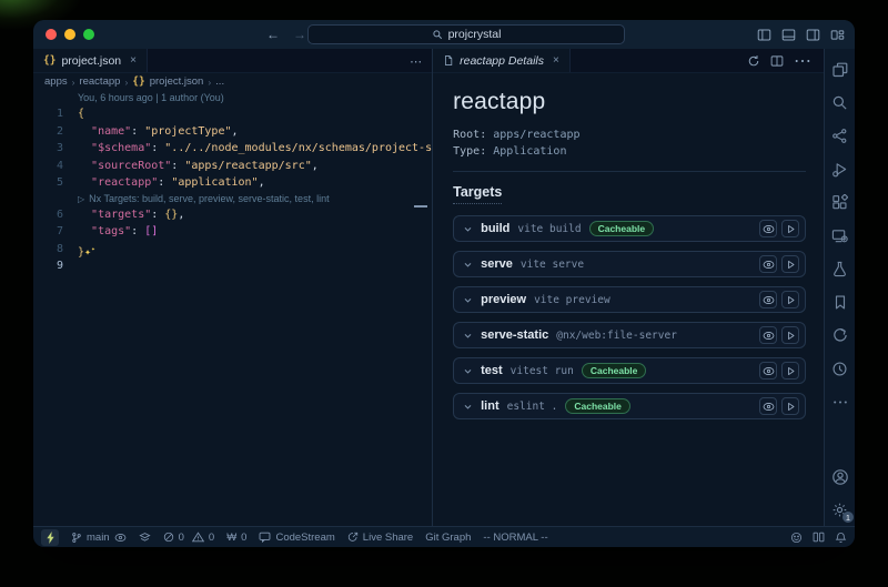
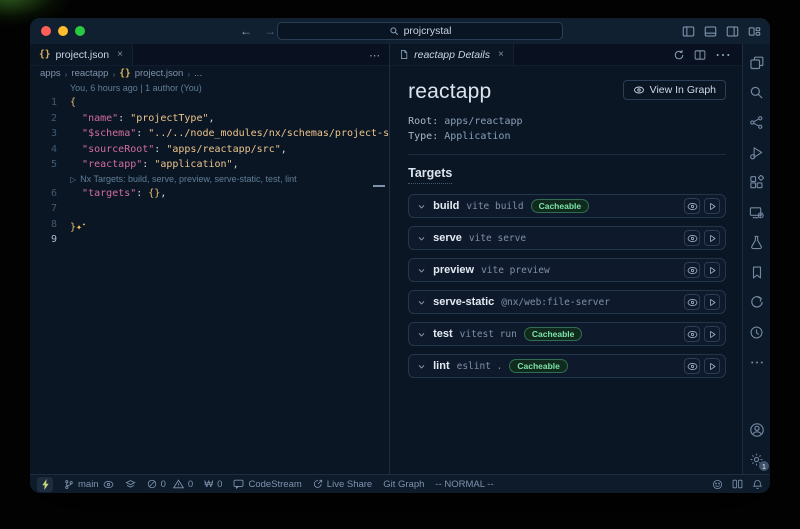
  ←
  →
  projcrystal
  {}
  project.json
  ×
  ⋯
  apps
  ›
  reactapp
  ›
  {}
  project.json
  ›
  ...
  You, 6 hours ago | 1 author (You)
  1
  {
  2
  "name": "projectType",
  3
  "$schema": "../../node_modules/nx/schemas/project-s
  4
  "sourceRoot": "apps/reactapp/src",
  5
  "reactapp": "application",
  ▷
  Nx Targets: build, serve, preview, serve-static, test, lint
  6
  "targets": {},
  7
- "tags": []
  8
  9
  reactapp Details
  ×
  ⋯
  reactapp
+ View In Graph
  Root: apps/reactapp
  Type: Application
  Targets
  build
  vite build
  Cacheable
  serve
  vite serve
  preview
  vite preview
  serve-static
  @nx/web:file-server
  test
  vitest run
  Cacheable
  lint
  eslint .
  Cacheable
  1
  main
  0
  0
  ₩
  0
  CodeStream
  Live Share
  Git Graph
  -- NORMAL --
